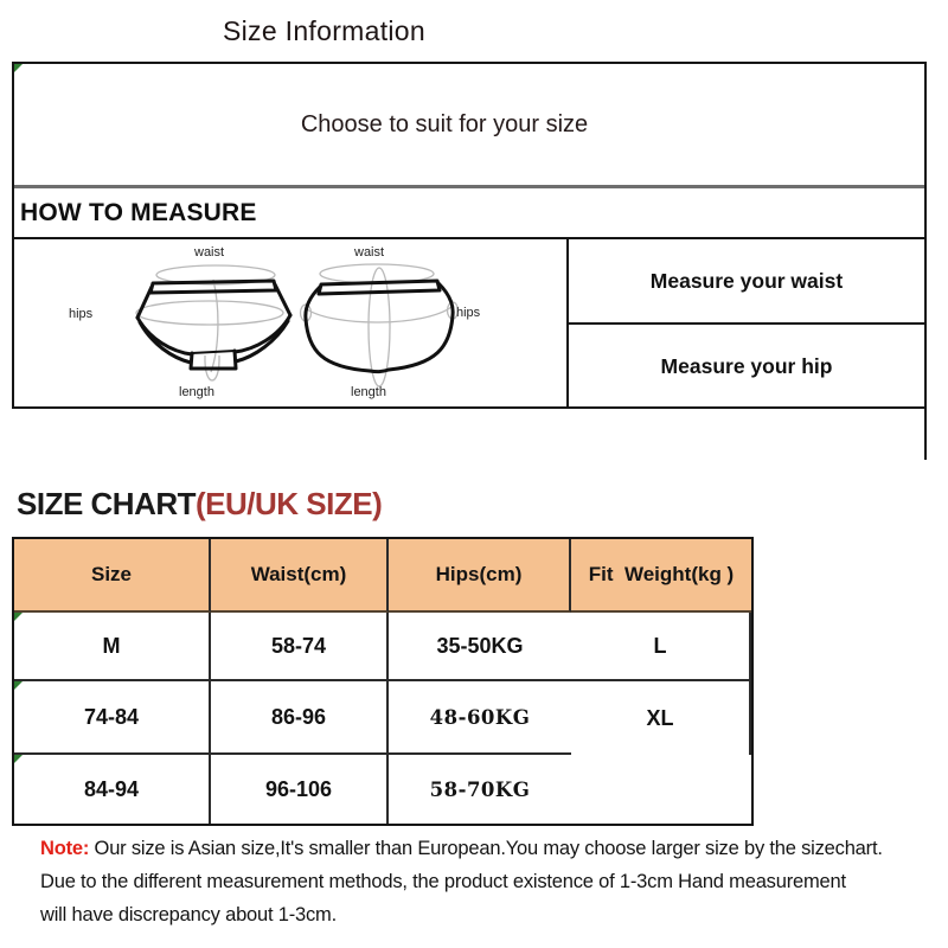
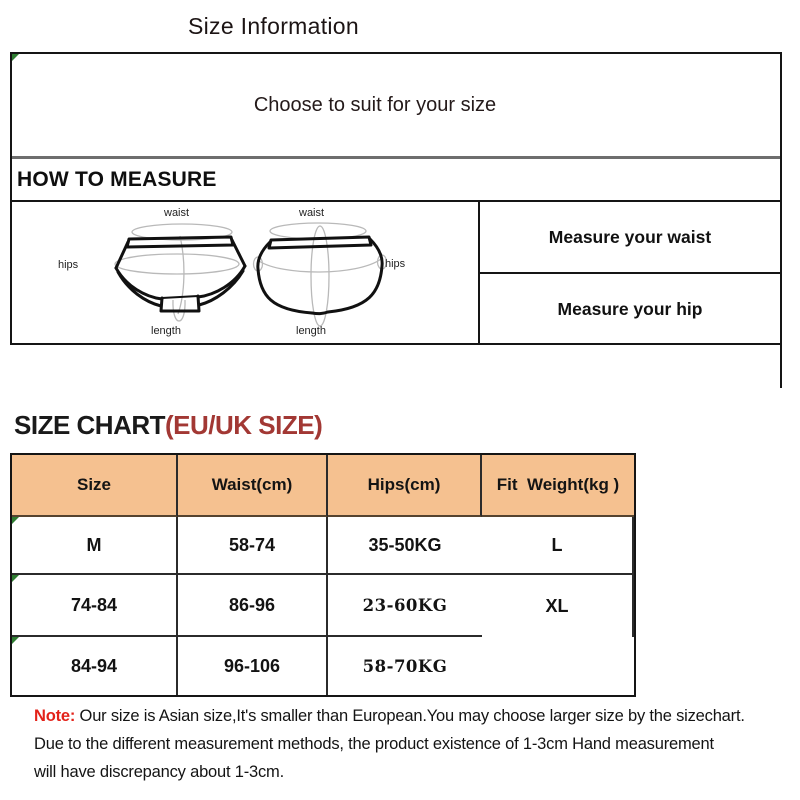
  Size Information
  Choose to suit for your size
  HOW TO MEASURE
  waist
  hips
  length
  waist
  hips
  length
  Measure your waist
  Measure your hip
  SIZE CHART(EU/UK SIZE)
  Size
  Waist(cm)
  Hips(cm)
  Fit Weight(kg )
  M
  58-74
  35-50KG
  L
  74-84
  86-96
- 48-60KG
+ 23-60KG
  XL
  84-94
  96-106
  58-70KG
  Note: Our size is Asian size,It's smaller than European.You may choose larger size by the sizechart.
  Due to the different measurement methods, the product existence of 1-3cm Hand measurement
  will have discrepancy about 1-3cm.
